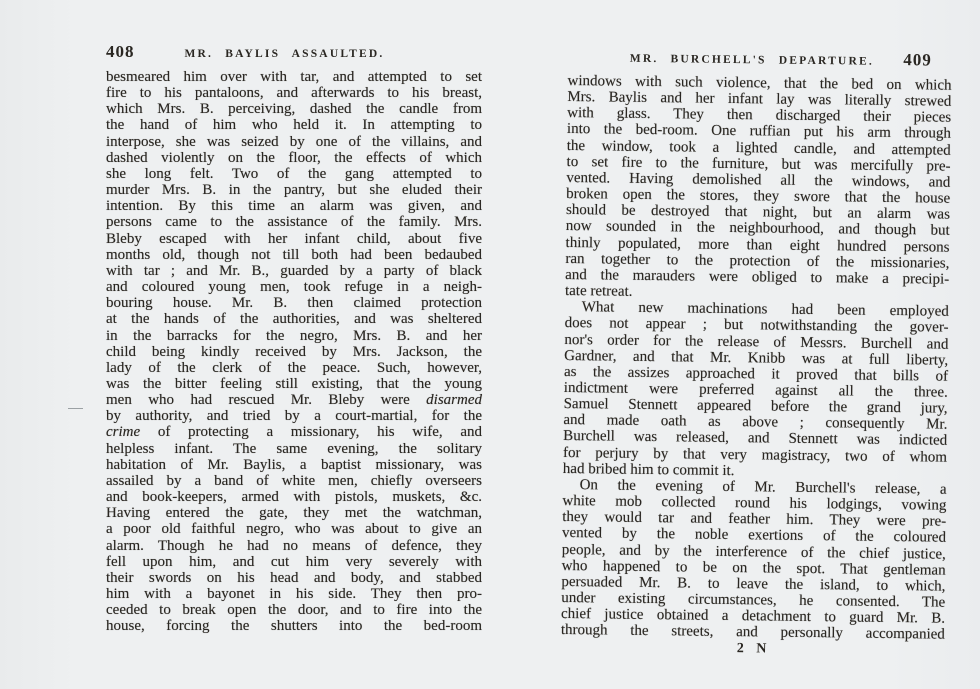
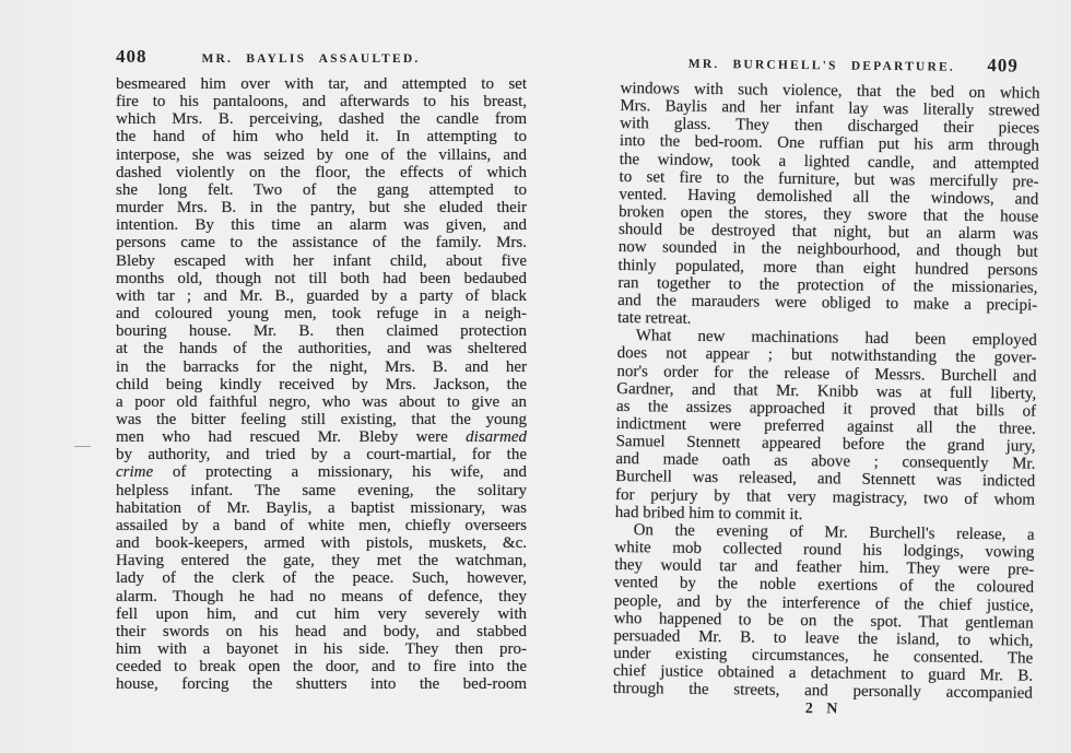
  408
  MR. BAYLIS ASSAULTED.
  besmeared him over with tar, and attempted to set
  fire to his pantaloons, and afterwards to his breast,
  which Mrs. B. perceiving, dashed the candle from
  the hand of him who held it. In attempting to
  interpose, she was seized by one of the villains, and
  dashed violently on the floor, the effects of which
  she long felt. Two of the gang attempted to
  murder Mrs. B. in the pantry, but she eluded their
  intention. By this time an alarm was given, and
  persons came to the assistance of the family. Mrs.
  Bleby escaped with her infant child, about five
  months old, though not till both had been bedaubed
  with tar ; and Mr. B., guarded by a party of black
  and coloured young men, took refuge in a neigh-
  bouring house. Mr. B. then claimed protection
  at the hands of the authorities, and was sheltered
- in the barracks for the negro, Mrs. B. and her
+ in the barracks for the night, Mrs. B. and her
  child being kindly received by Mrs. Jackson, the
- lady of the clerk of the peace. Such, however,
+ a poor old faithful negro, who was about to give an
  was the bitter feeling still existing, that the young
  men who had rescued Mr. Bleby were disarmed
  by authority, and tried by a court-martial, for the
  crime of protecting a missionary, his wife, and
  helpless infant. The same evening, the solitary
  habitation of Mr. Baylis, a baptist missionary, was
  assailed by a band of white men, chiefly overseers
  and book-keepers, armed with pistols, muskets, &c.
  Having entered the gate, they met the watchman,
- a poor old faithful negro, who was about to give an
+ lady of the clerk of the peace. Such, however,
  alarm. Though he had no means of defence, they
  fell upon him, and cut him very severely with
  their swords on his head and body, and stabbed
  him with a bayonet in his side. They then pro-
  ceeded to break open the door, and to fire into the
  house, forcing the shutters into the bed-room
  MR. BURCHELL'S DEPARTURE.
  409
  windows with such violence, that the bed on which
  Mrs. Baylis and her infant lay was literally strewed
  with glass. They then discharged their pieces
  into the bed-room. One ruffian put his arm through
  the window, took a lighted candle, and attempted
  to set fire to the furniture, but was mercifully pre-
  vented. Having demolished all the windows, and
  broken open the stores, they swore that the house
  should be destroyed that night, but an alarm was
  now sounded in the neighbourhood, and though but
  thinly populated, more than eight hundred persons
  ran together to the protection of the missionaries,
  and the marauders were obliged to make a precipi-
  tate retreat.
  What new machinations had been employed
  does not appear ; but notwithstanding the gover-
  nor's order for the release of Messrs. Burchell and
  Gardner, and that Mr. Knibb was at full liberty,
  as the assizes approached it proved that bills of
  indictment were preferred against all the three.
  Samuel Stennett appeared before the grand jury,
  and made oath as above ; consequently Mr.
  Burchell was released, and Stennett was indicted
  for perjury by that very magistracy, two of whom
  had bribed him to commit it.
  On the evening of Mr. Burchell's release, a
  white mob collected round his lodgings, vowing
  they would tar and feather him. They were pre-
  vented by the noble exertions of the coloured
  people, and by the interference of the chief justice,
  who happened to be on the spot. That gentleman
  persuaded Mr. B. to leave the island, to which,
  under existing circumstances, he consented. The
  chief justice obtained a detachment to guard Mr. B.
  through the streets, and personally accompanied
  2 N
